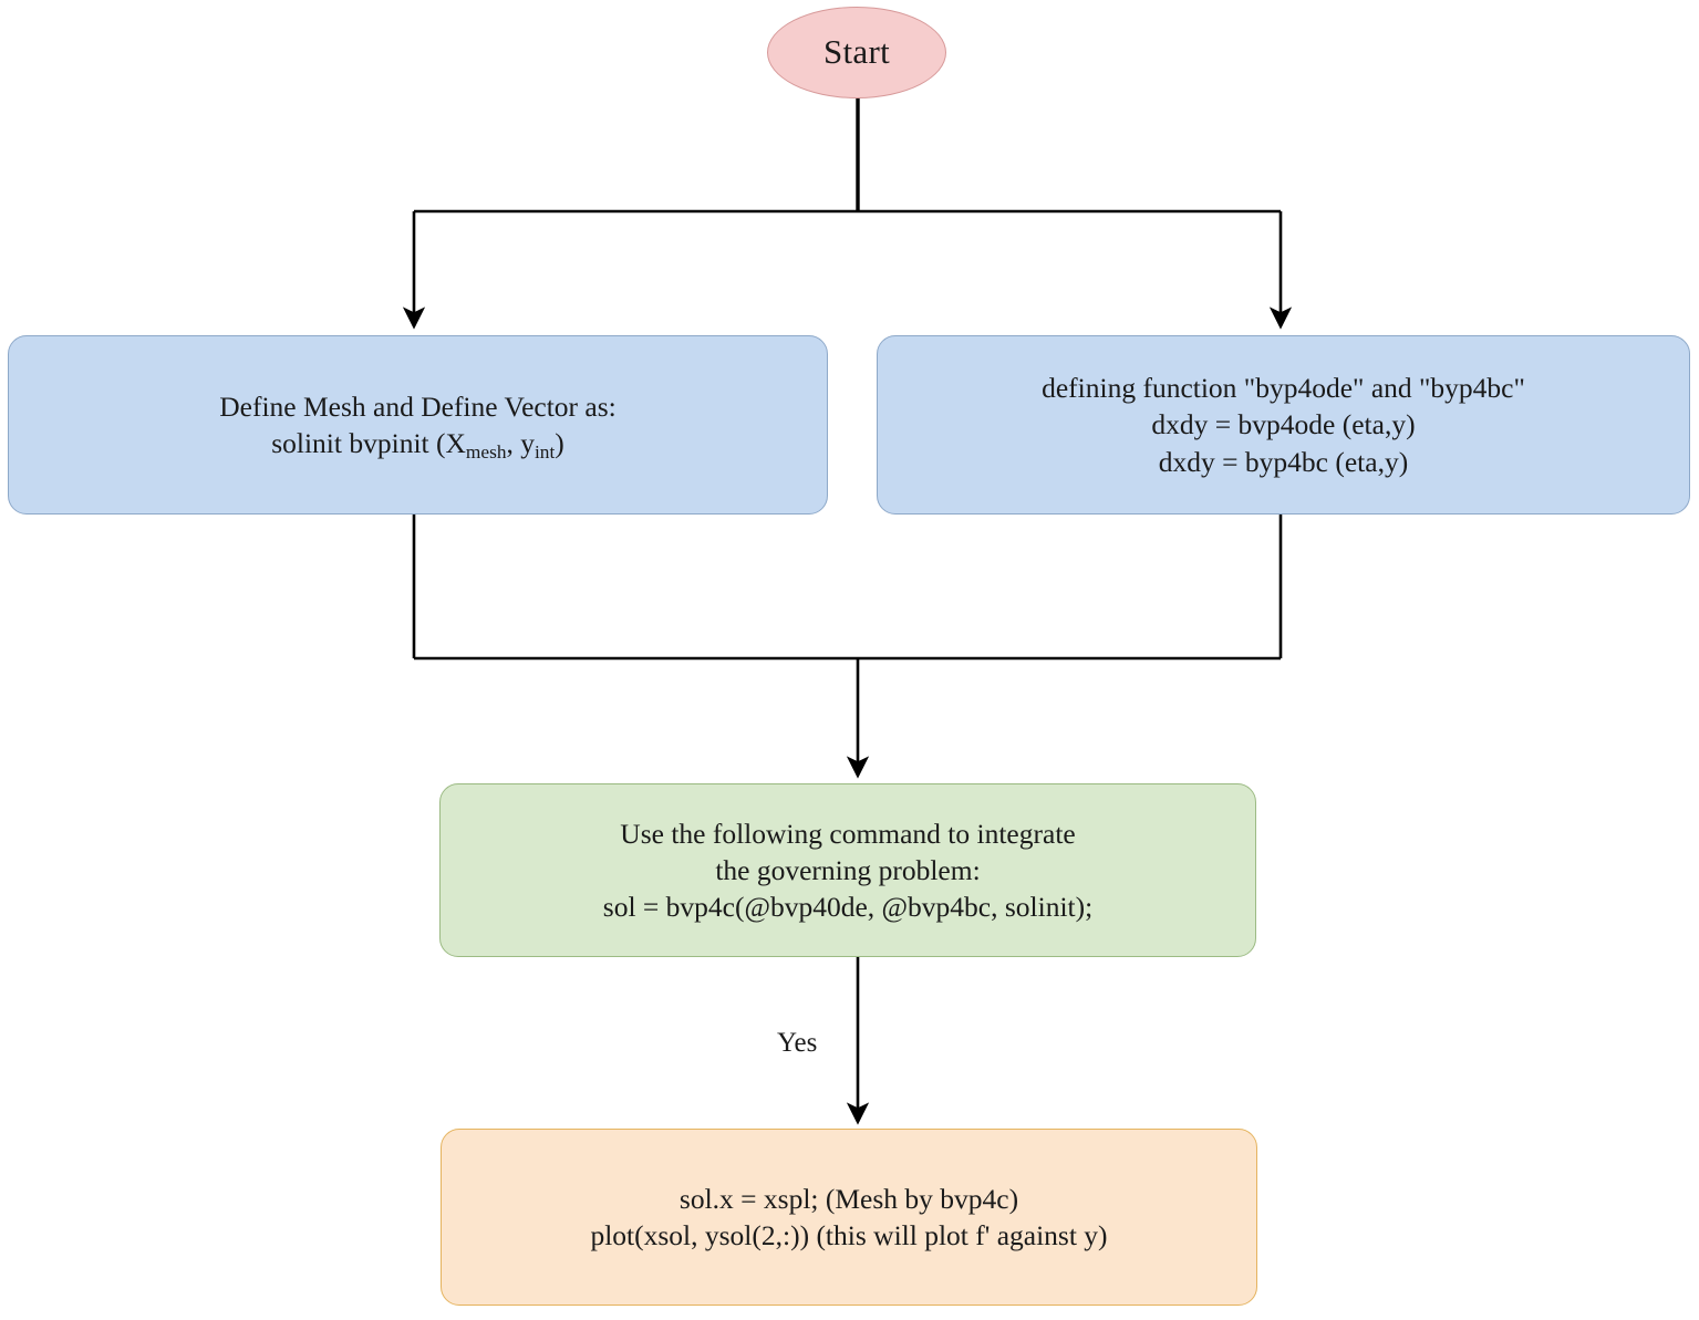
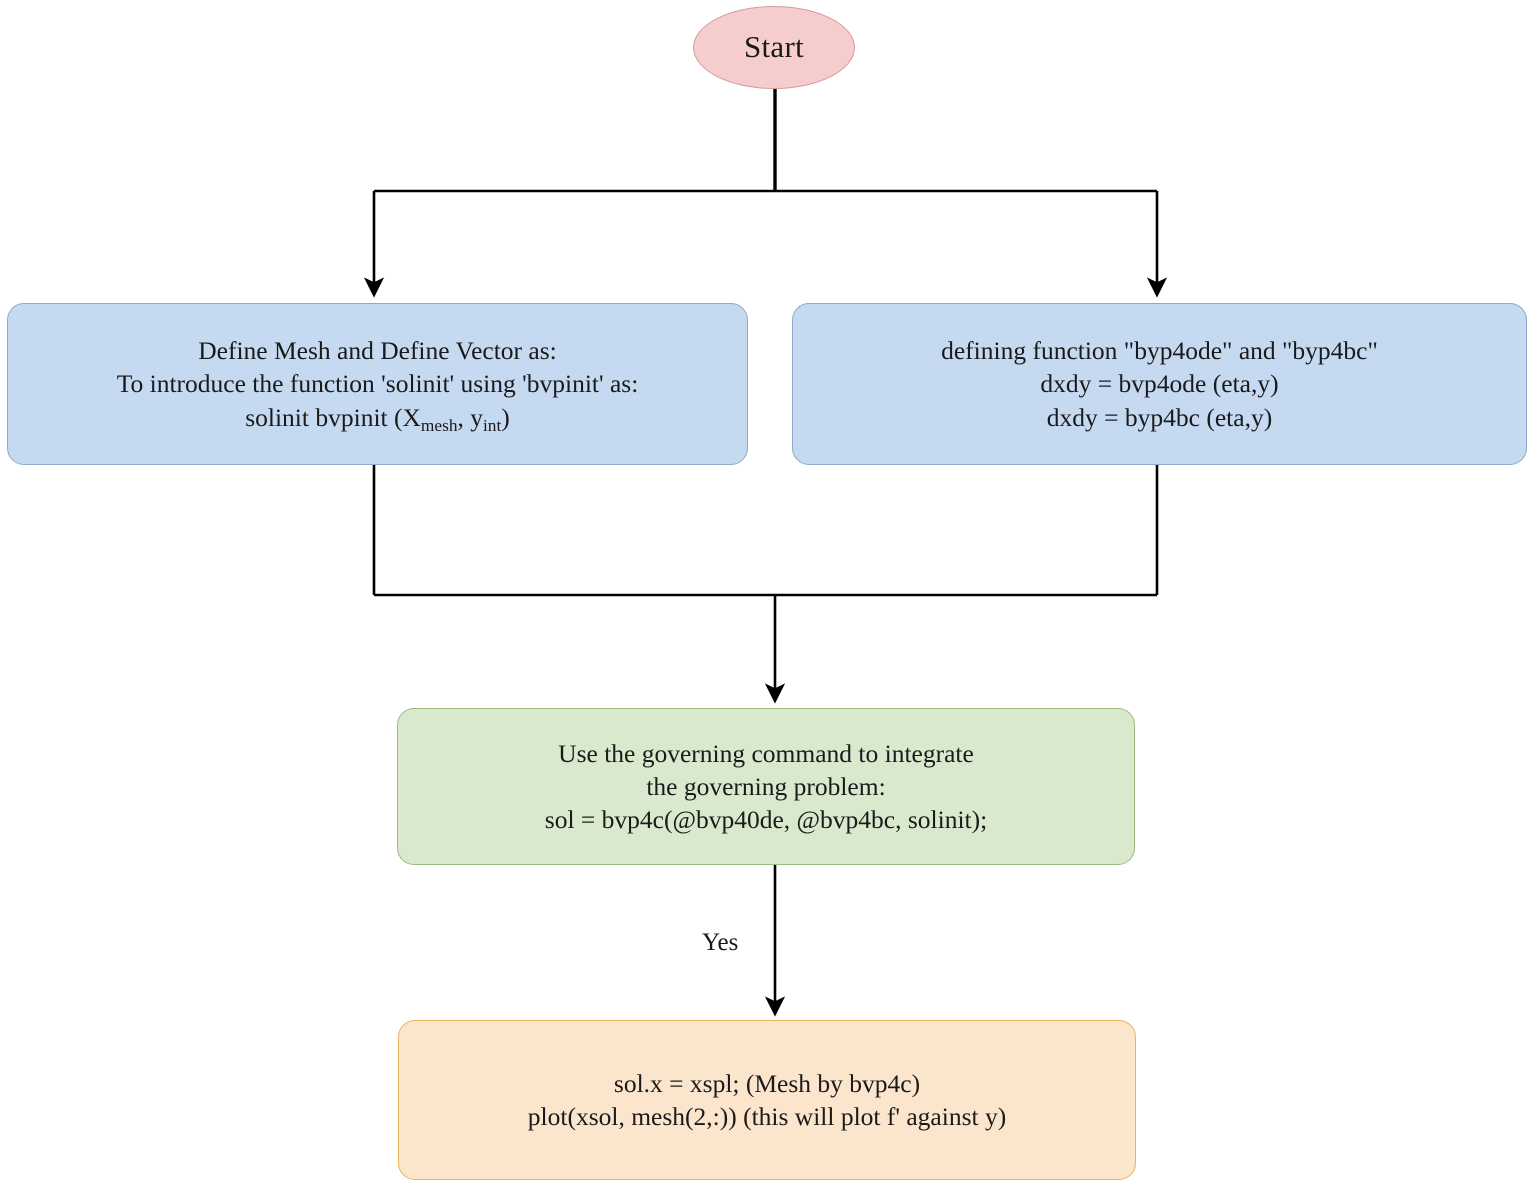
  Start
  Define Mesh and Define Vector as:
+ To introduce the function 'solinit' using 'bvpinit' as:
  solinit bvpinit (Xmesh, yint)
  defining function "byp4ode" and "byp4bc"
  dxdy = bvp4ode (eta,y)
  dxdy = byp4bc (eta,y)
- Use the following command to integrate
+ Use the governing command to integrate
  the governing problem:
  sol = bvp4c(@bvp40de, @bvp4bc, solinit);
  sol.x = xspl; (Mesh by bvp4c)
- plot(xsol, ysol(2,:)) (this will plot f' against y)
+ plot(xsol, mesh(2,:)) (this will plot f' against y)
  Yes
